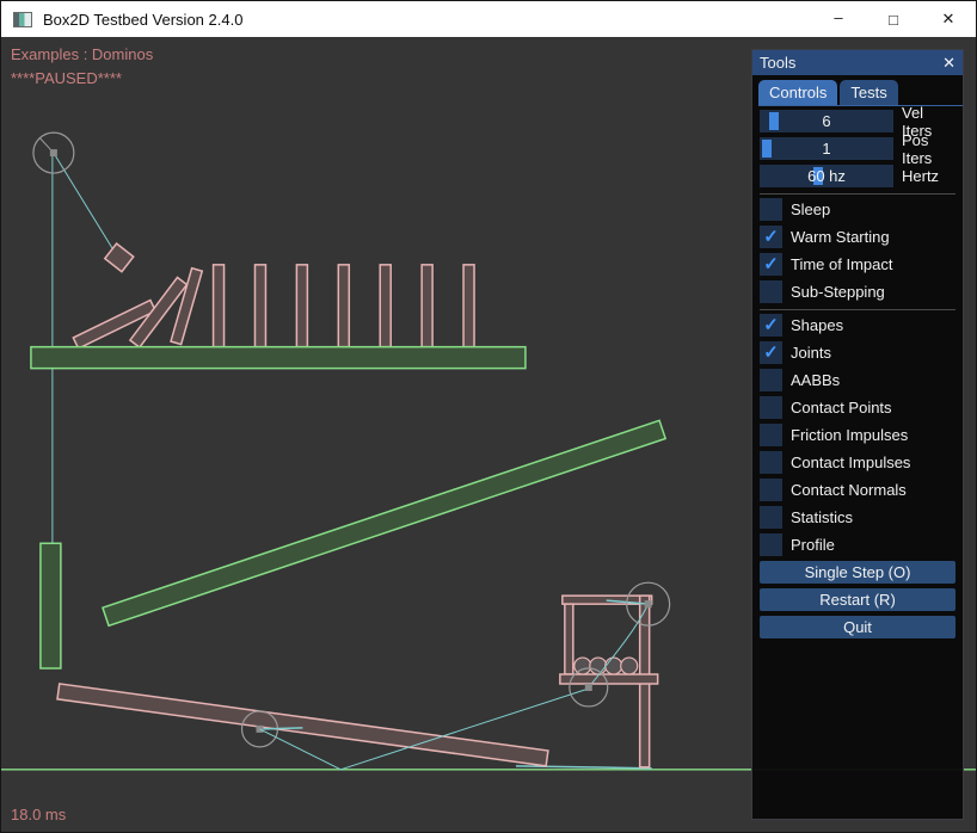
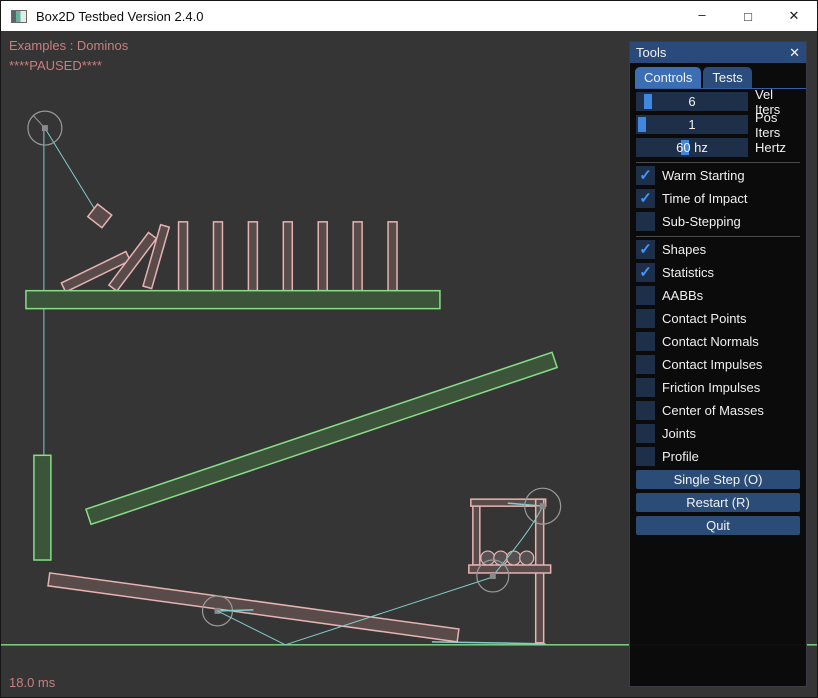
  Box2D Testbed Version 2.4.0
  –
  □
  ✕
  Examples : Dominos
  ****PAUSED****
  18.0 ms
  Tools
  ✕
  Controls
  Tests
  6
  Vel Iters
  1
  Pos Iters
  60 hz
  Hertz
- Sleep
  ✓
  Warm Starting
  ✓
  Time of Impact
  Sub-Stepping
  ✓
  Shapes
  ✓
- Joints
+ Statistics
  AABBs
  Contact Points
- Friction Impulses
+ Contact Normals
  Contact Impulses
- Contact Normals
+ Friction Impulses
+ Center of Masses
- Statistics
+ Joints
  Profile
  Single Step (O)
  Restart (R)
  Quit
